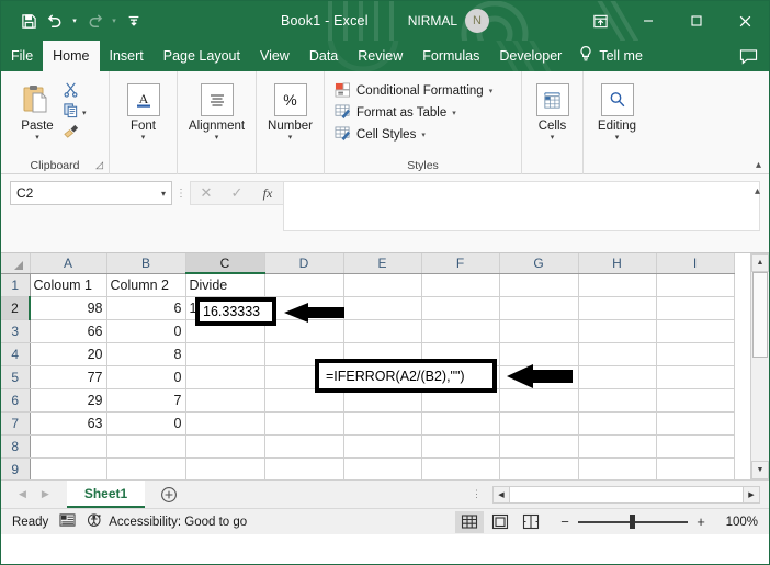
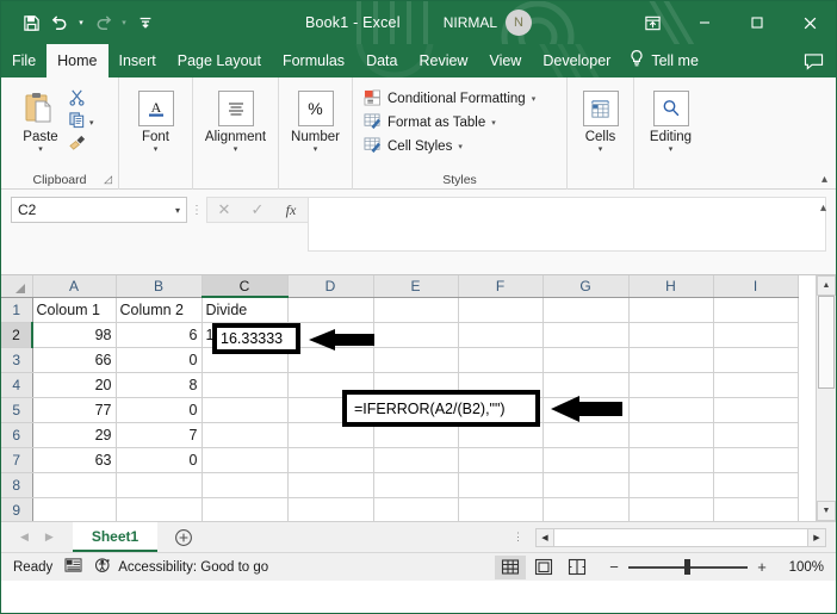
  Book1 - Excel
  NIRMAL
  N
  File
  Home
  Insert
  Page Layout
- View
+ Formulas
  Data
  Review
- Formulas
+ View
  Developer
  Tell me
  Paste
  Clipboard
  ◿
  A
  Font
  Alignment
  %
  Number
  Conditional Formatting
  Format as Table
  Cell Styles
  Styles
  Cells
  Editing
  ▴
  C2
  ▾
  ⋮
  ✕
  ✓
  fx
  ▴
  =IFERROR(A2/(B2),"")
  	A	B	C	D	E	F	G	H	I
  1	Coloum 1	Column 2	Divide
  3	66	0
  4	20	8
  5	77	0
  6	29	7
  7	63	0
  8
  9
  16.33333
  ◀
  ▶
  Sheet1
  ⋮
  Ready
  Accessibility: Good to go
  −
  +
  100%
